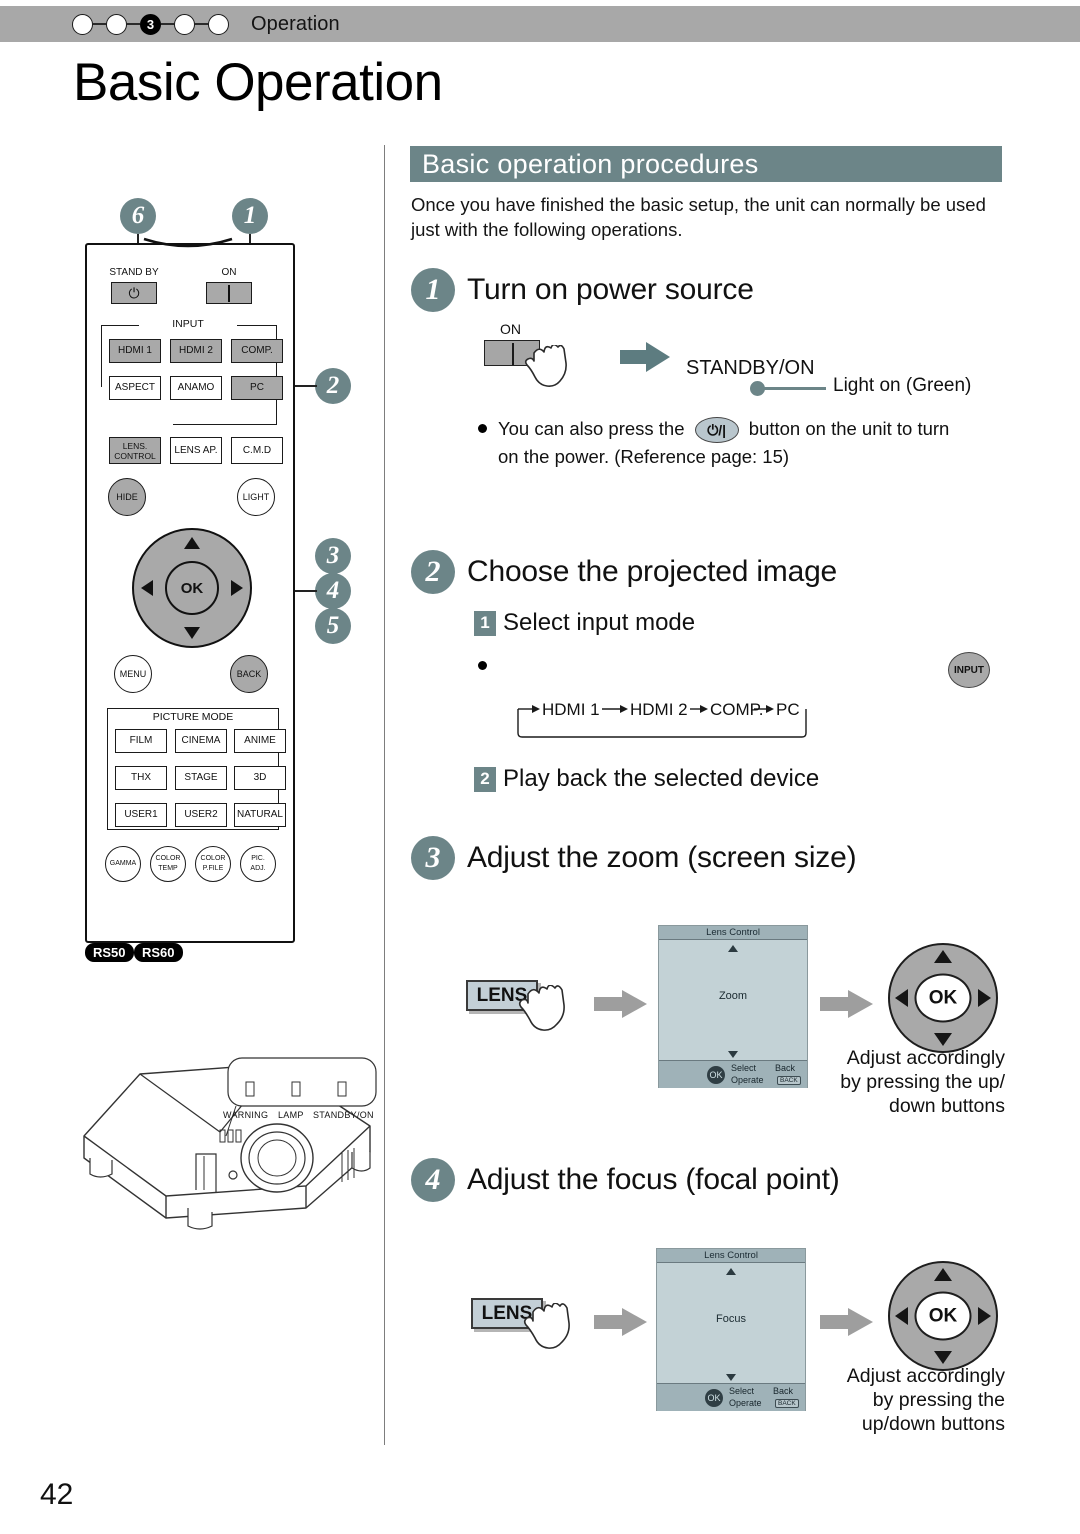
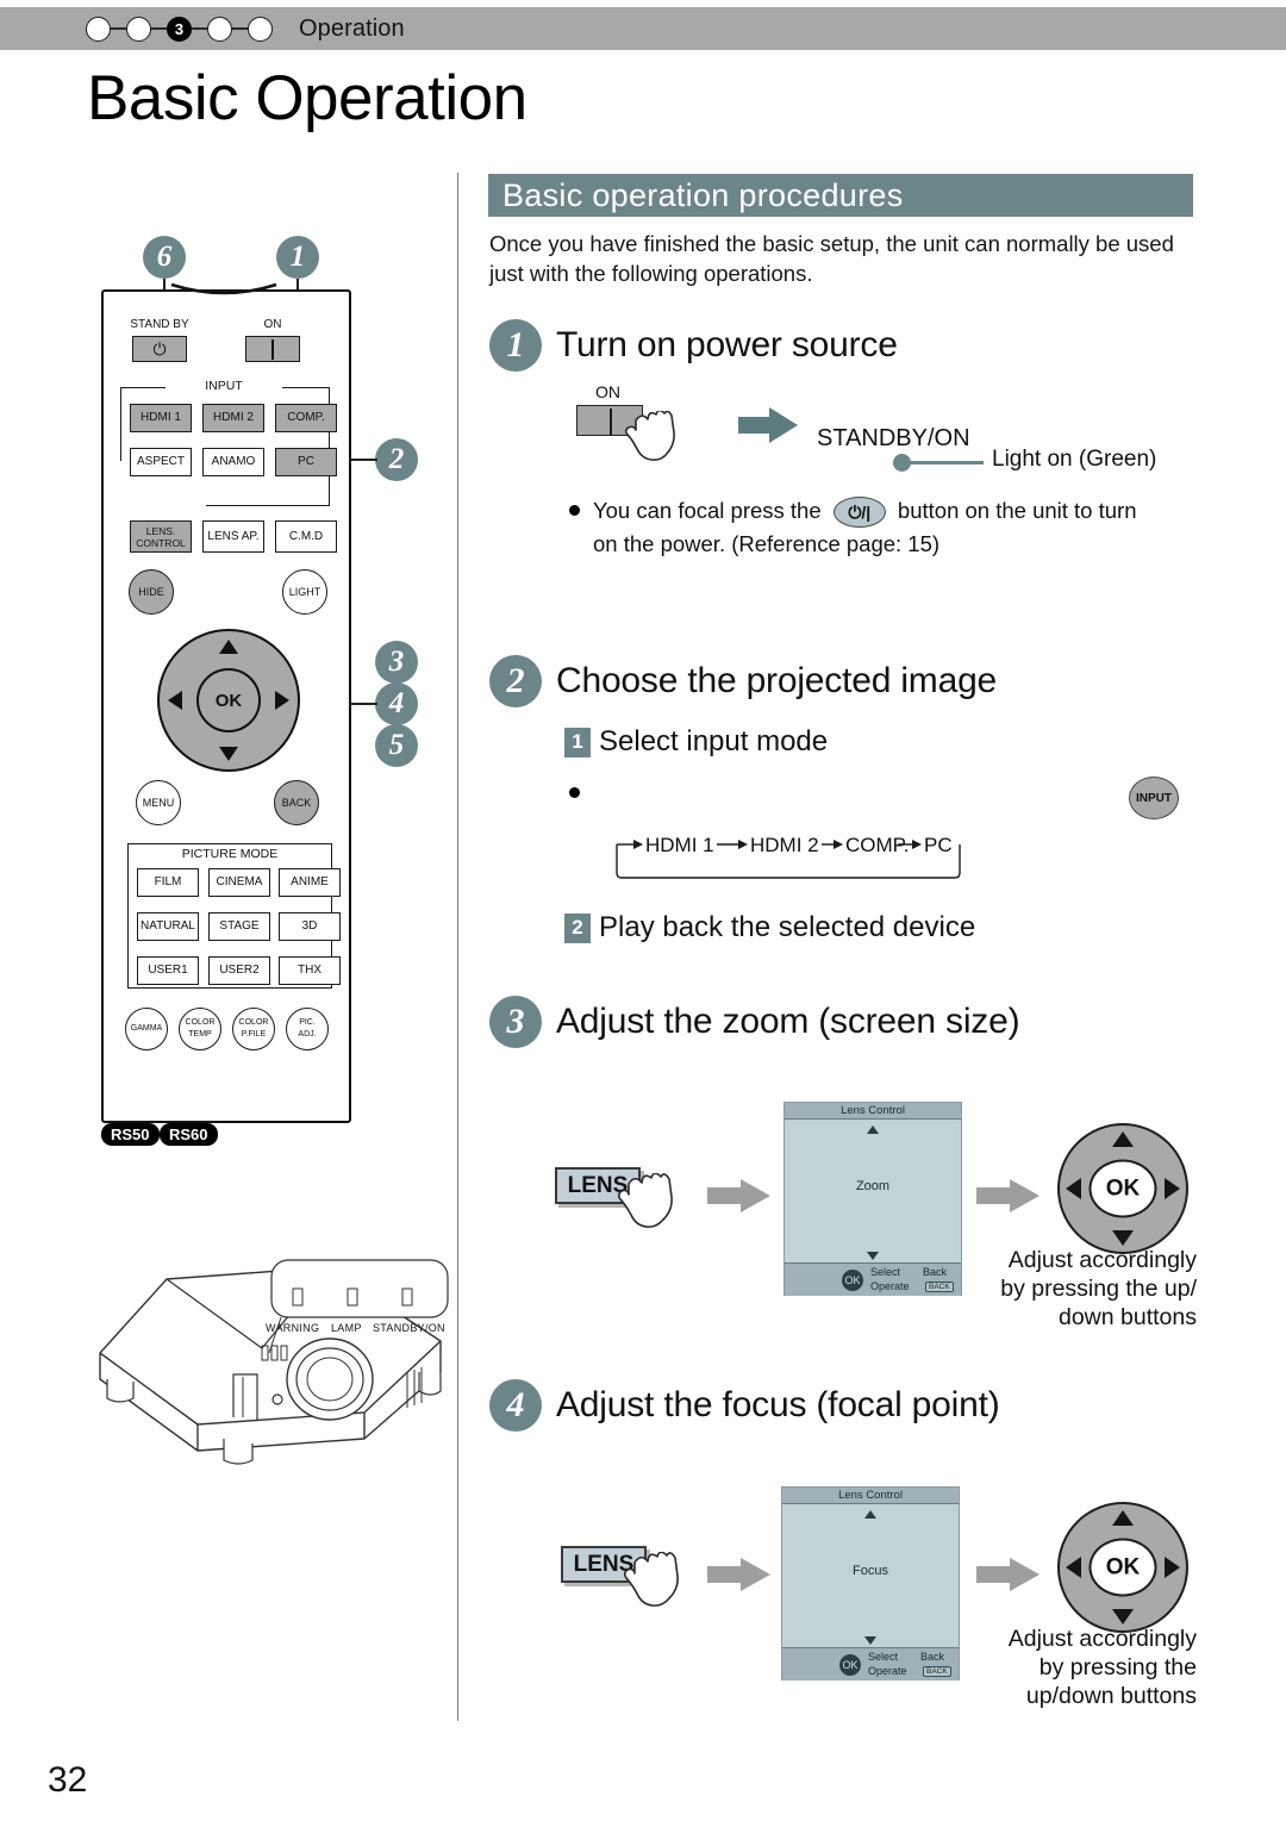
  3
  Operation
  Basic Operation
  Basic operation procedures
  Once you have finished the basic setup, the unit can normally be used just with the following operations.
  1
  Turn on power source
  ON
  STANDBY/ON
  Light on (Green)
- You can also press the ⏻/| button on the unit to turn
+ You can focal press the ⏻/| button on the unit to turn
  on the power. (Reference page: 15)
  2
  Choose the projected image
  1
  Select input mode
  INPUT
  HDMI 1
  HDMI 2
  COMP.
  PC
  2
  Play back the selected device
  3
  Adjust the zoom (screen size)
  LENS
  Lens Control
  Zoom
  OK
  Select
  Operate
  Back
  OK
  Adjust accordingly
  by pressing the up/
  down buttons
  4
  Adjust the focus (focal point)
  LENS
  Lens Control
  Focus
  OK
  Select
  Operate
  Back
  OK
  Adjust accordingly
  by pressing the
  up/down buttons
  6
  1
  2
  3
  4
  5
  STAND BY
  ⏻
  ON
  INPUT
  HDMI 1
  HDMI 2
  COMP.
  ASPECT
  ANAMO
  PC
  LENS.
  CONTROL
  LENS AP.
  C.M.D
  HIDE
  LIGHT
  OK
  MENU
  BACK
  PICTURE MODE
  FILM
  CINEMA
  ANIME
- THX
+ NATURAL
  STAGE
  3D
  USER1
  USER2
- NATURAL
+ THX
  RS50
  RS60
  WARNING
  LAMP
  STANDBY/ON
- 42
+ 32
